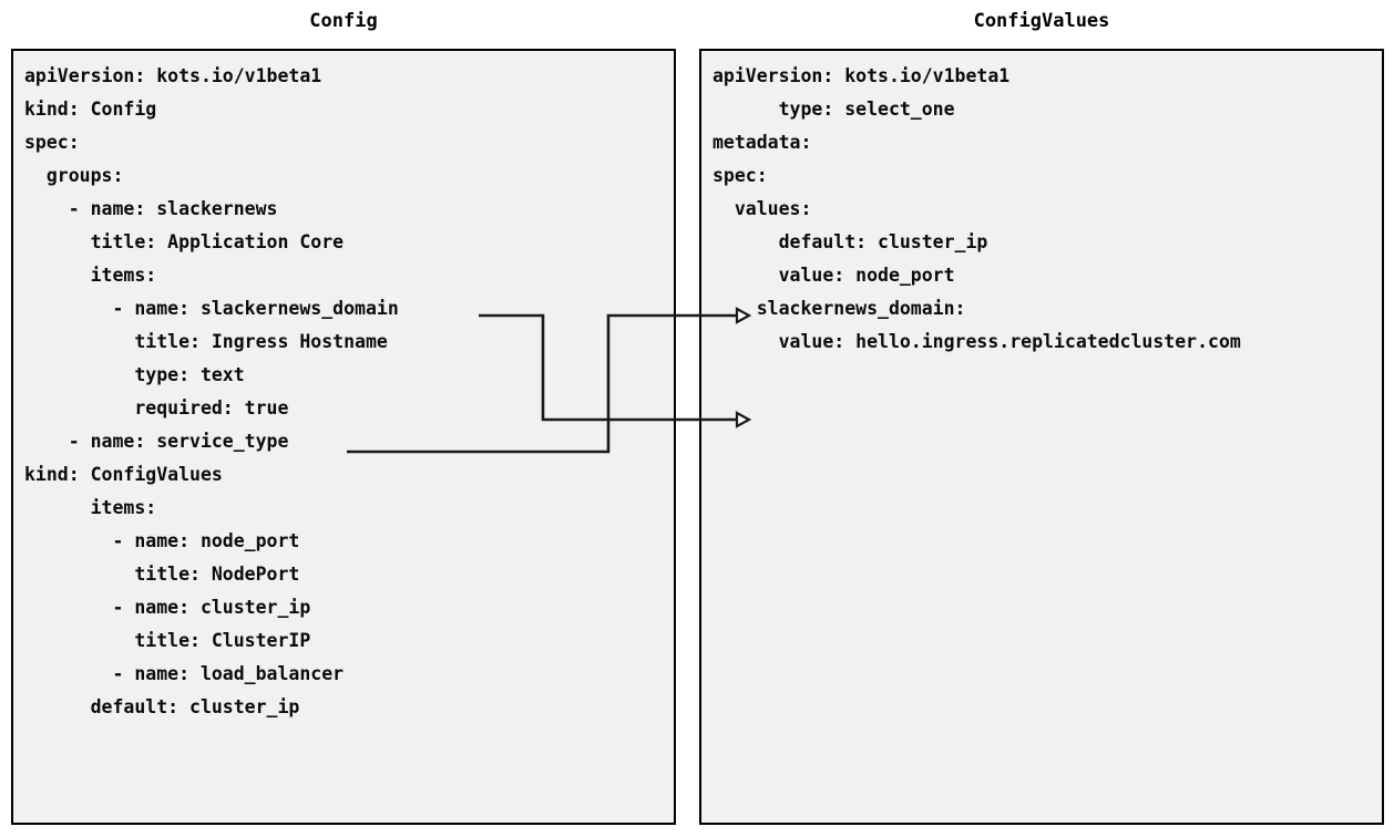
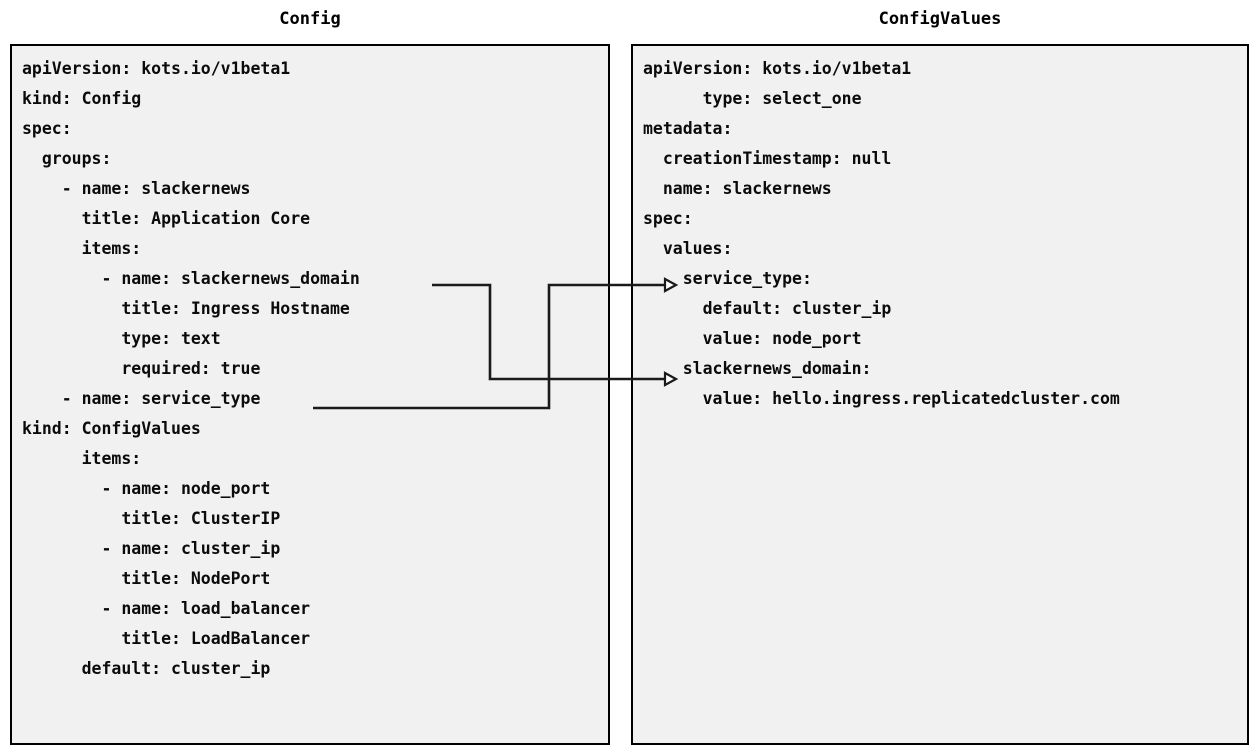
  Config
  ConfigValues
  apiVersion: kots.io/v1beta1
  kind: Config
  spec:
  groups:
  - name: slackernews
  title: Application Core
  items:
  - name: slackernews_domain
  title: Ingress Hostname
  type: text
  required: true
  - name: service_type
  kind: ConfigValues
  items:
  - name: node_port
- title: NodePort
+ title: ClusterIP
  - name: cluster_ip
- title: ClusterIP
+ title: NodePort
  - name: load_balancer
+ title: LoadBalancer
  default: cluster_ip
  apiVersion: kots.io/v1beta1
  type: select_one
  metadata:
+ creationTimestamp: null
+ name: slackernews
  spec:
  values:
+ service_type:
  default: cluster_ip
  value: node_port
  slackernews_domain:
  value: hello.ingress.replicatedcluster.com
